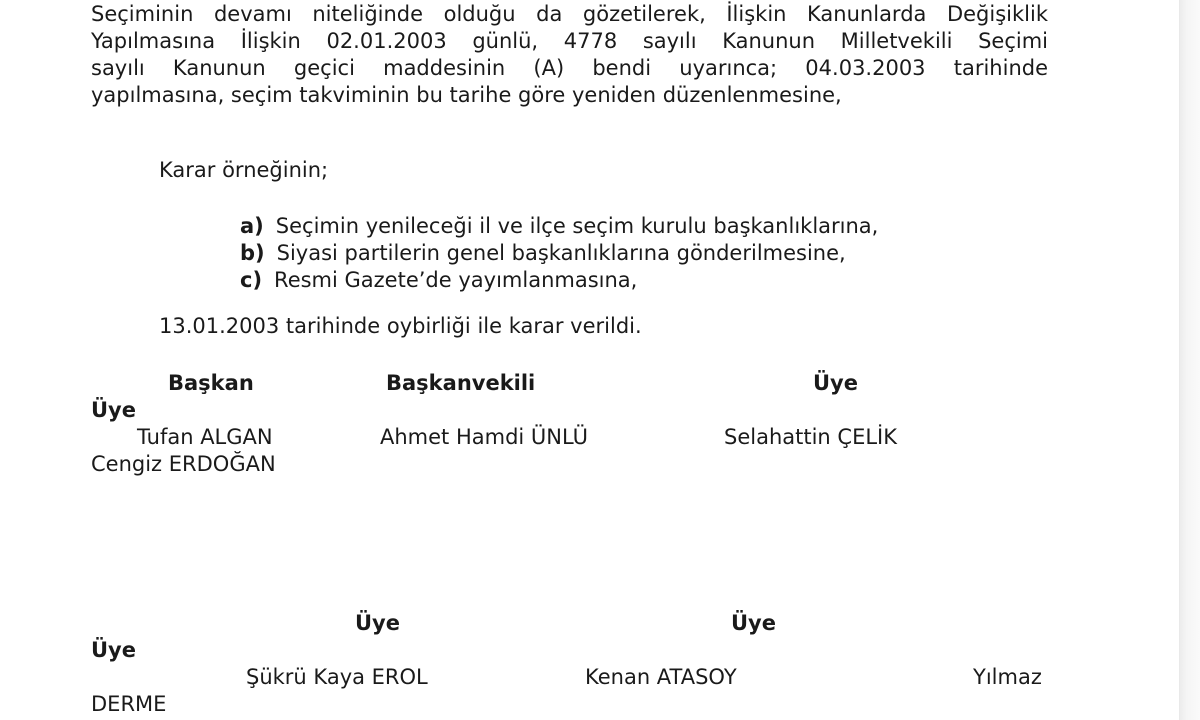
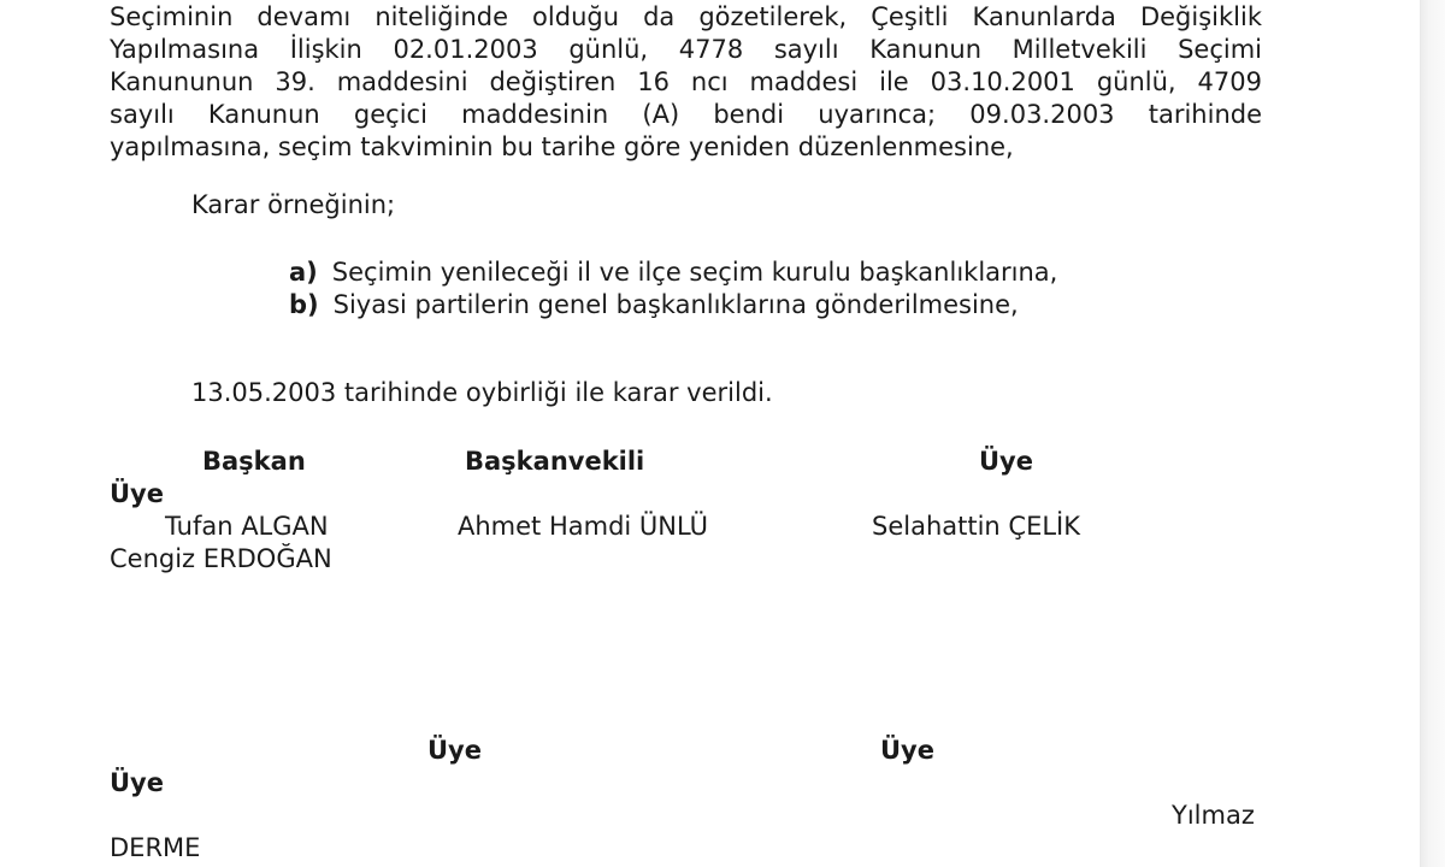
- Seçiminin devamı niteliğinde olduğu da gözetilerek, İlişkin Kanunlarda Değişiklik
+ Seçiminin devamı niteliğinde olduğu da gözetilerek, Çeşitli Kanunlarda Değişiklik
  Yapılmasına İlişkin 02.01.2003 günlü, 4778 sayılı Kanunun Milletvekili Seçimi
+ Kanununun 39. maddesini değiştiren 16 ncı maddesi ile 03.10.2001 günlü, 4709
- sayılı Kanunun geçici maddesinin (A) bendi uyarınca; 04.03.2003 tarihinde
+ sayılı Kanunun geçici maddesinin (A) bendi uyarınca; 09.03.2003 tarihinde
  yapılmasına, seçim takviminin bu tarihe göre yeniden düzenlenmesine,
  Karar örneğinin;
  a) Seçimin yenileceği il ve ilçe seçim kurulu başkanlıklarına,
  b) Siyasi partilerin genel başkanlıklarına gönderilmesine,
- c) Resmi Gazete’de yayımlanmasına,
- 13.01.2003 tarihinde oybirliği ile karar verildi.
+ 13.05.2003 tarihinde oybirliği ile karar verildi.
  Başkan
  Başkanvekili
  Üye
  Üye
  Tufan ALGAN
  Ahmet Hamdi ÜNLÜ
  Selahattin ÇELİK
  Cengiz ERDOĞAN
  Üye
  Üye
  Üye
- Şükrü Kaya EROL
- Kenan ATASOY
  Yılmaz
  DERME
